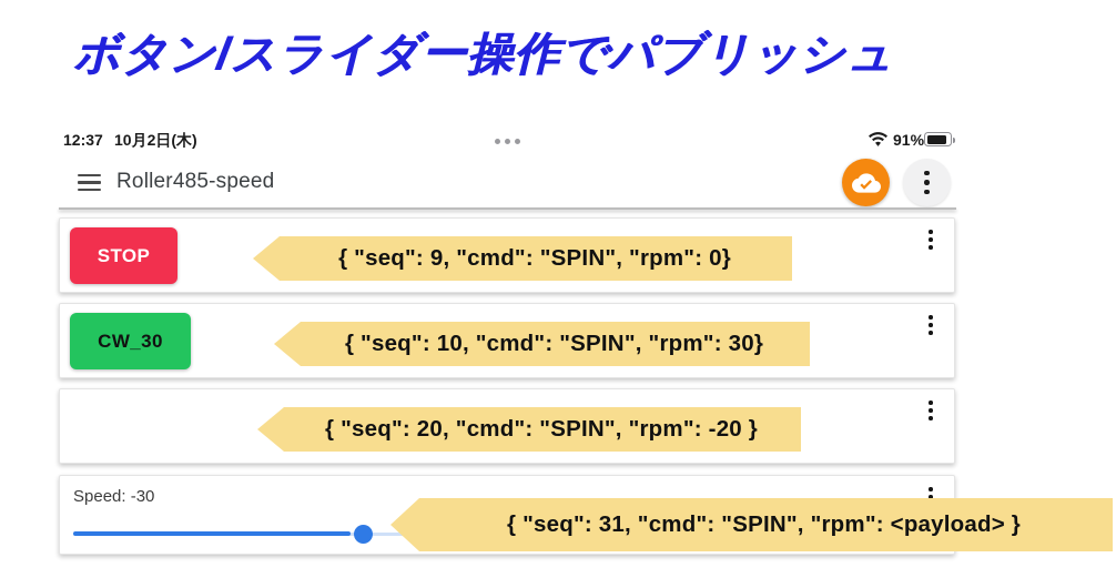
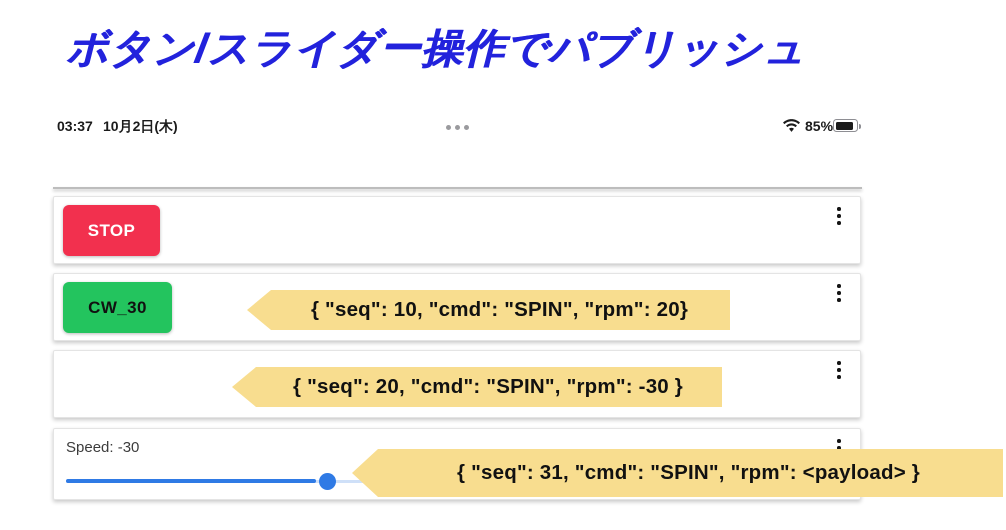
  ボタン/スライダー操作でパブリッシュ
- 12:37
+ 03:37
  10月2日(木)
- 91%
+ 85%
- Roller485-speed
  STOP
  CW_30
  Speed: -30
- { "seq": 9, "cmd": "SPIN", "rpm": 0}
- { "seq": 10, "cmd": "SPIN", "rpm": 30}
+ { "seq": 10, "cmd": "SPIN", "rpm": 20}
- { "seq": 20, "cmd": "SPIN", "rpm": -20 }
+ { "seq": 20, "cmd": "SPIN", "rpm": -30 }
  { "seq": 31, "cmd": "SPIN", "rpm": <payload> }
